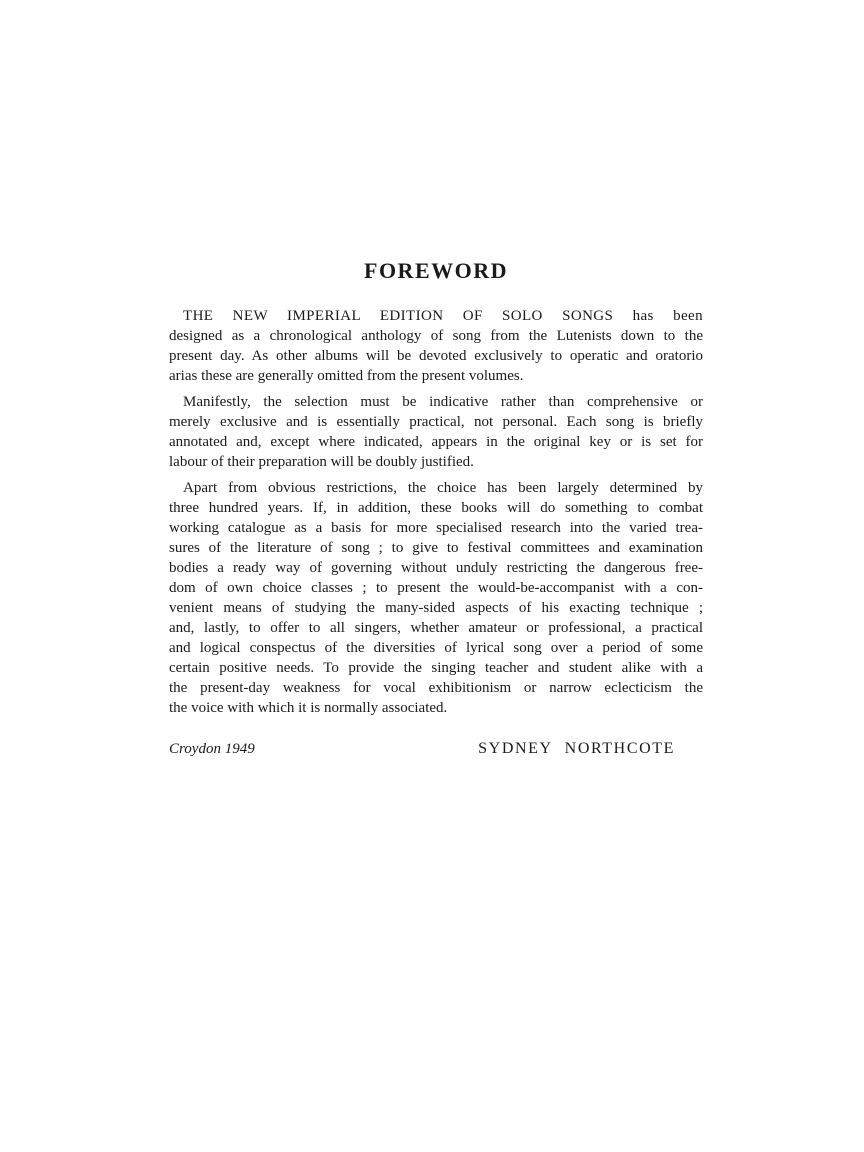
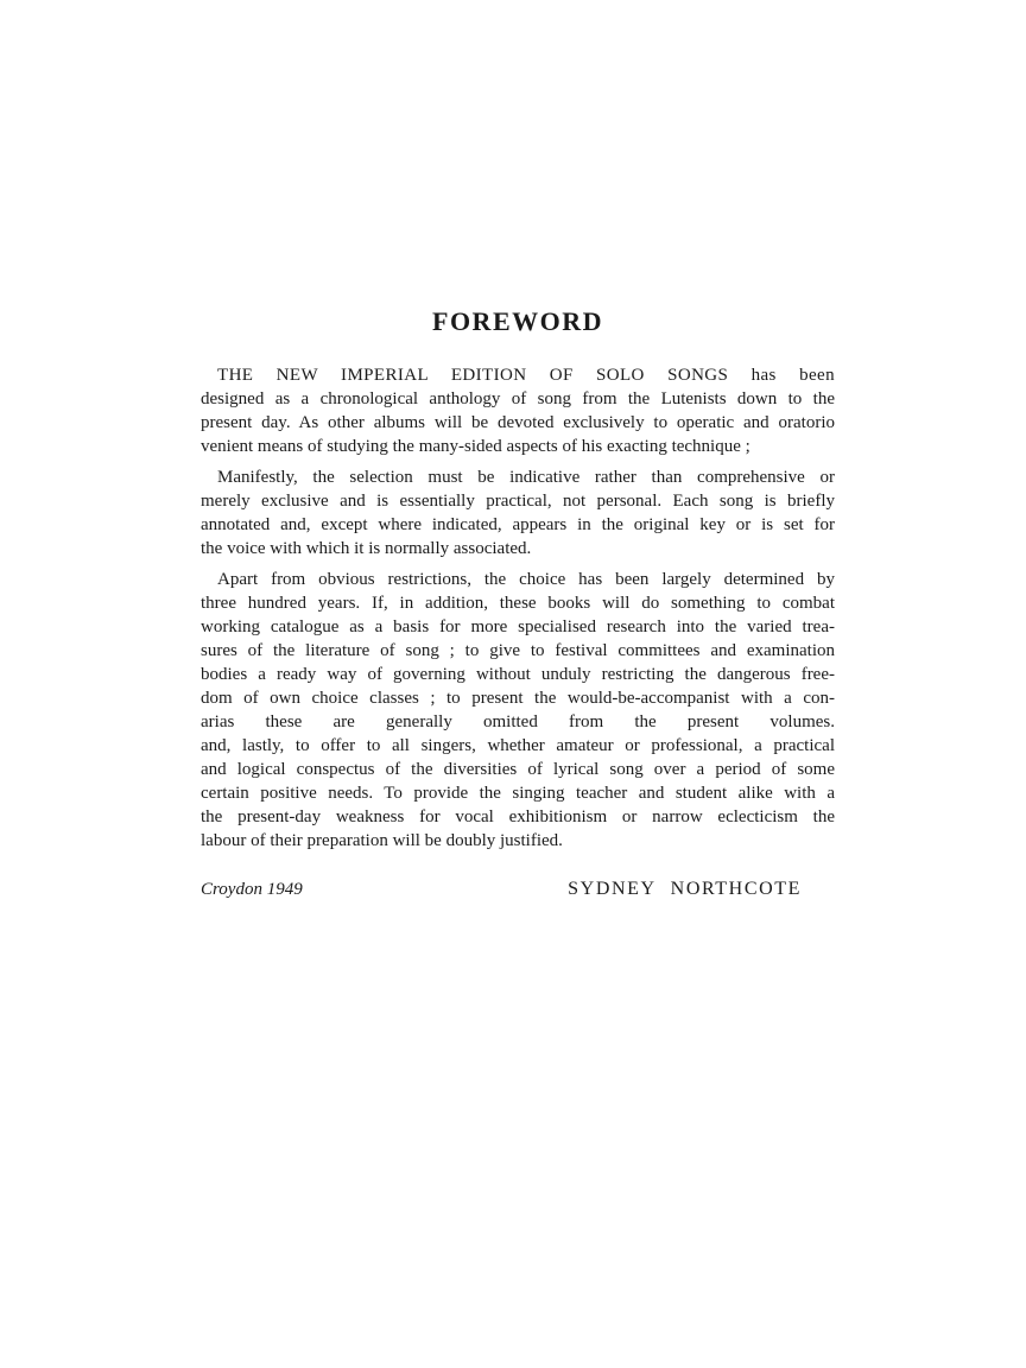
  FOREWORD
  THE NEW IMPERIAL EDITION OF SOLO SONGS has been
  designed as a chronological anthology of song from the Lutenists down to the
  present day. As other albums will be devoted exclusively to operatic and oratorio
- arias these are generally omitted from the present volumes.
+ venient means of studying the many-sided aspects of his exacting technique ;
  Manifestly, the selection must be indicative rather than comprehensive or
  merely exclusive and is essentially practical, not personal. Each song is briefly
  annotated and, except where indicated, appears in the original key or is set for
- labour of their preparation will be doubly justified.
+ the voice with which it is normally associated.
  Apart from obvious restrictions, the choice has been largely determined by
  three hundred years. If, in addition, these books will do something to combat
  working catalogue as a basis for more specialised research into the varied trea-
  sures of the literature of song ; to give to festival committees and examination
  bodies a ready way of governing without unduly restricting the dangerous free-
  dom of own choice classes ; to present the would-be-accompanist with a con-
- venient means of studying the many-sided aspects of his exacting technique ;
+ arias these are generally omitted from the present volumes.
  and, lastly, to offer to all singers, whether amateur or professional, a practical
  and logical conspectus of the diversities of lyrical song over a period of some
  certain positive needs. To provide the singing teacher and student alike with a
  the present-day weakness for vocal exhibitionism or narrow eclecticism the
- the voice with which it is normally associated.
+ labour of their preparation will be doubly justified.
  Croydon 1949
  SYDNEY NORTHCOTE
